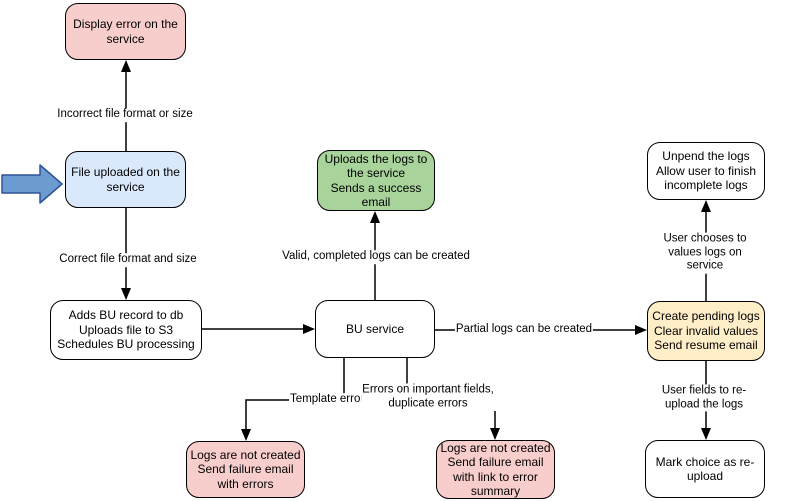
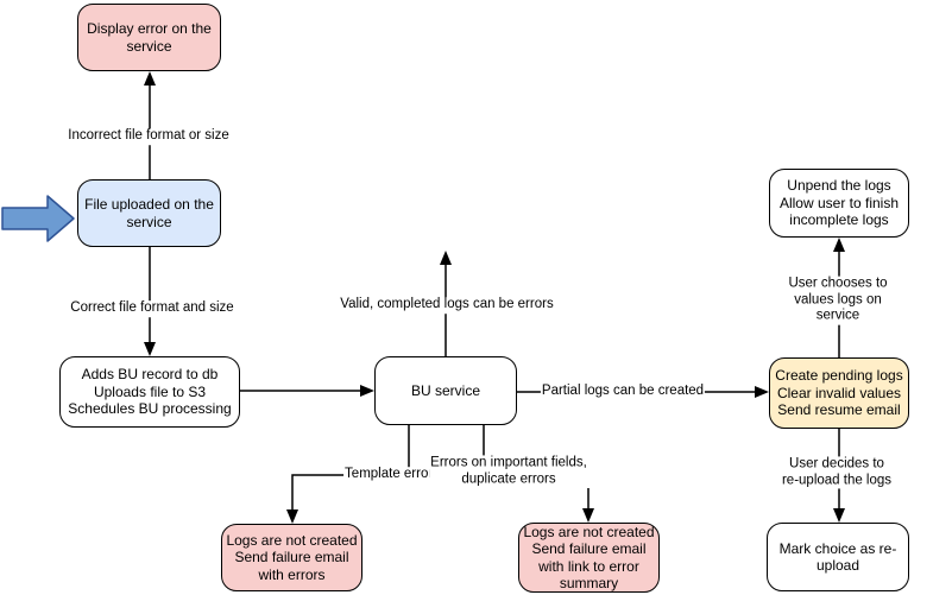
  Display error on the
  service
  File uploaded on the
  service
  Adds BU record to db
  Uploads file to S3
  Schedules BU processing
  BU service
- Uploads the logs to
- the service
- Sends a success
- email
  Unpend the logs
  Allow user to finish
  incomplete logs
  Create pending logs
  Clear invalid values
  Send resume email
  Mark choice as re-
  upload
  Logs are not created
  Send failure email
  with errors
  Logs are not created
  Send failure email
  with link to error
  summary
  Incorrect file format or size
  Correct file format and size
- Valid, completed logs can be created
+ Valid, completed logs can be errors
  Partial logs can be created
  Template erro
  Errors on important fields,
  duplicate errors
  User chooses to values logs on service
- User fields to re-upload the logs
+ User decides to re-upload the logs
